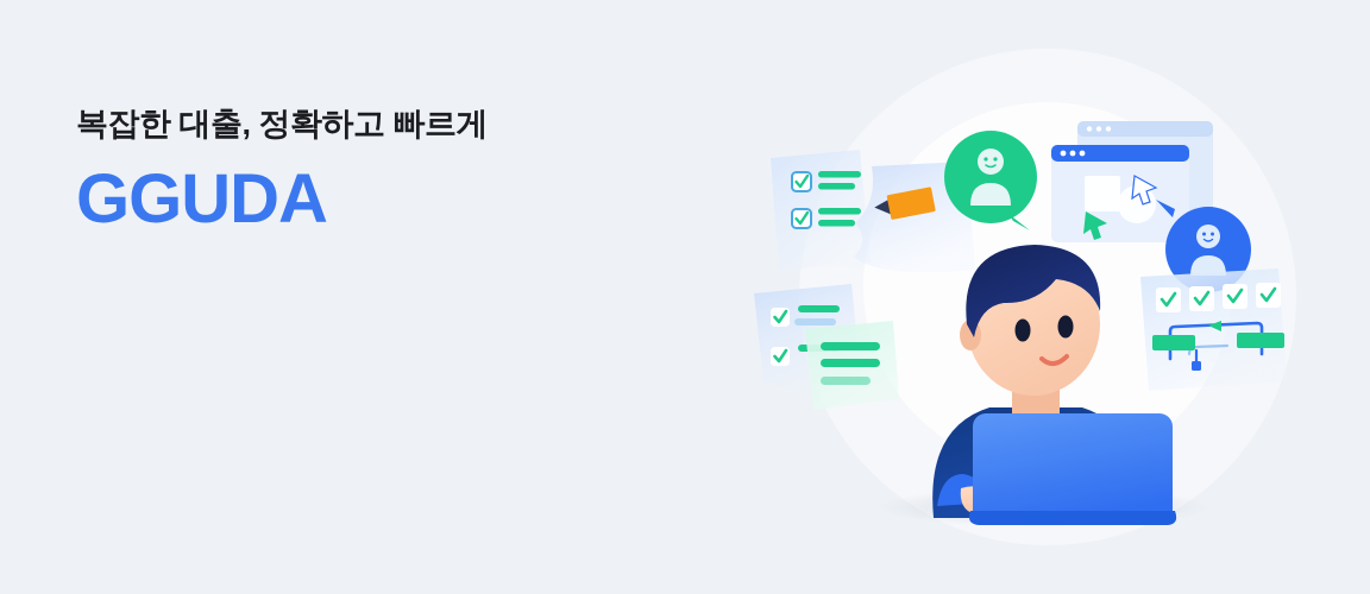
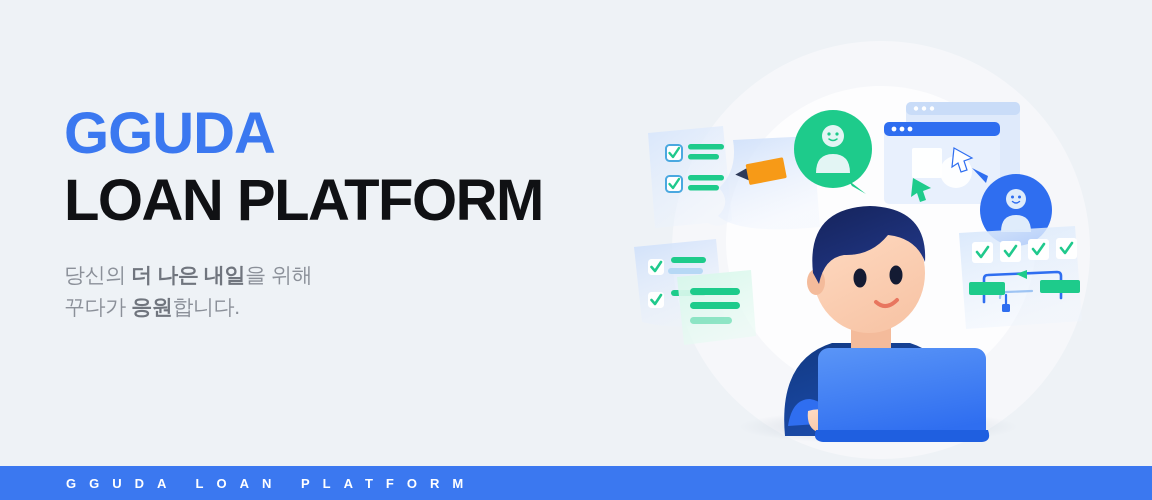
- 복잡한 대출, 정확하고 빠르게
  GGUDA
+ LOAN PLATFORM
+ 당신의 더 나은 내일을 위해
+ 꾸다가 응원합니다.
+ GGUDA LOAN PLATFORM
